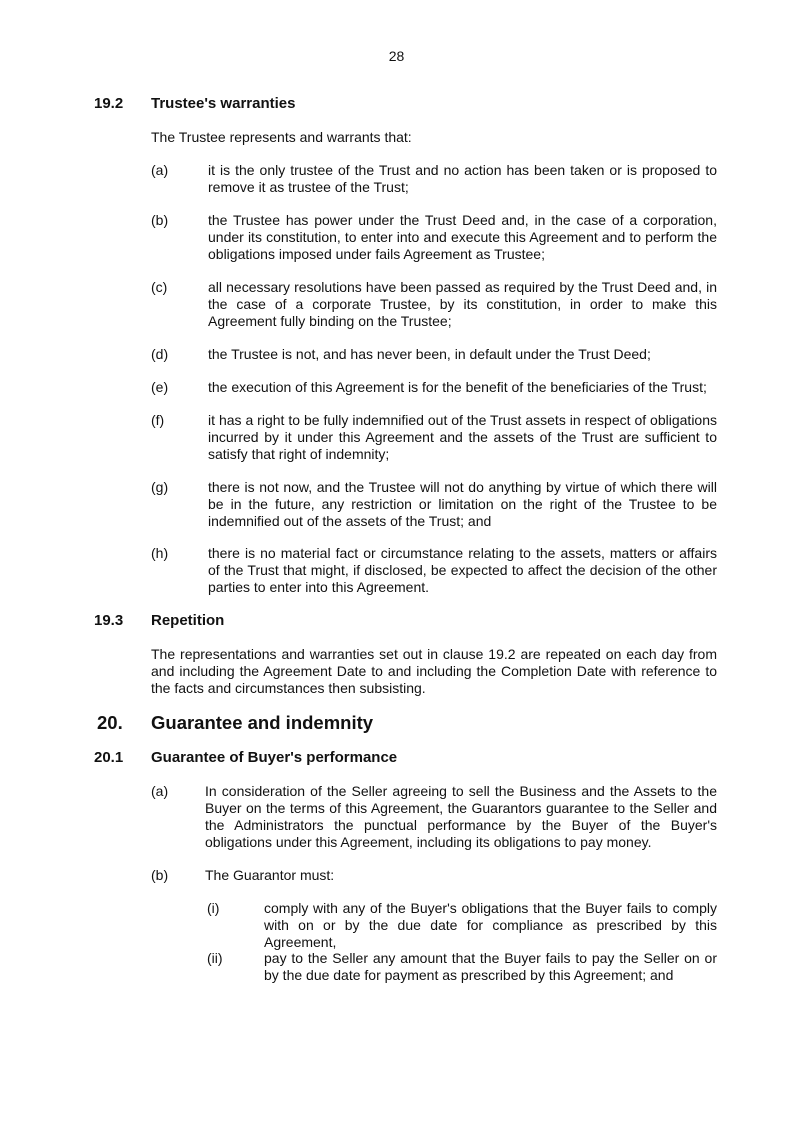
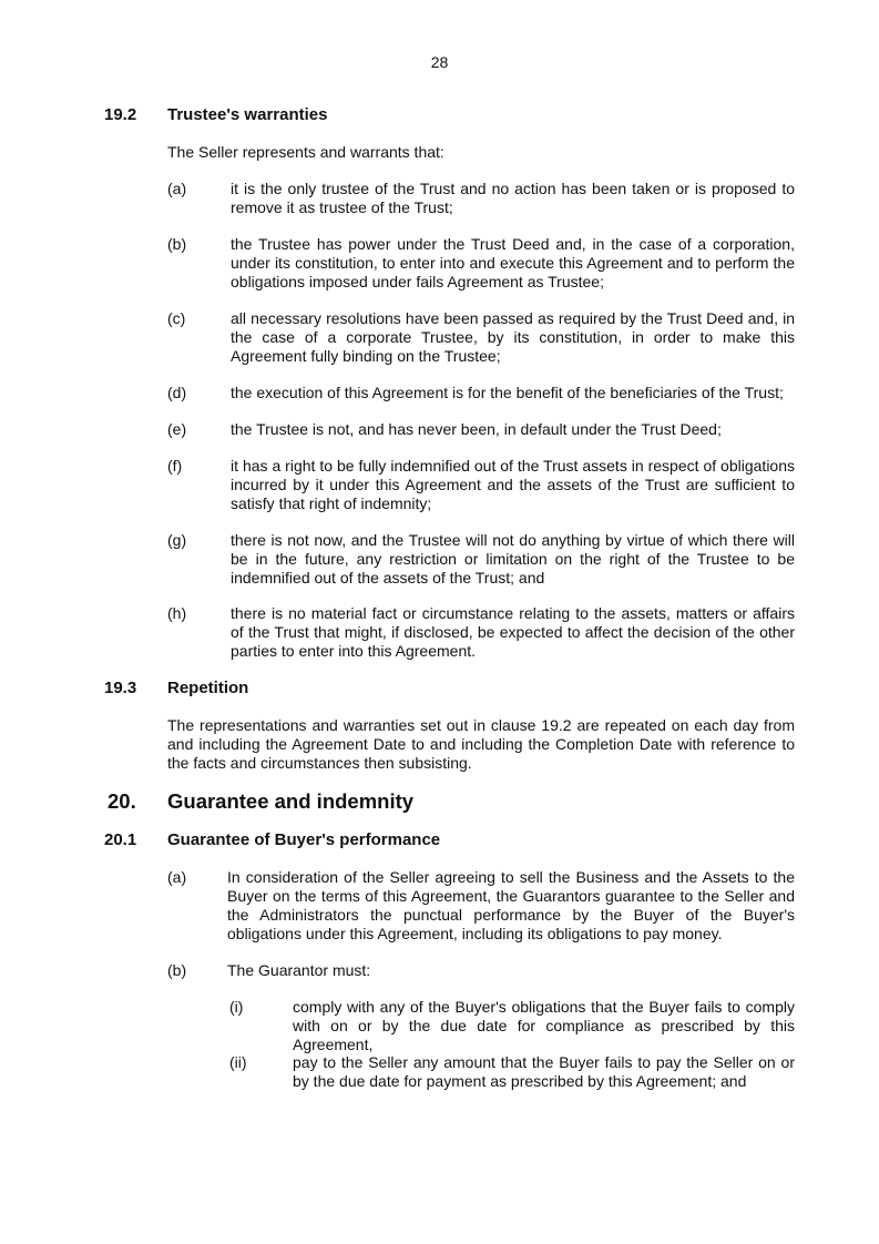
  28
  19.2
  Trustee's warranties
- The Trustee represents and warrants that:
+ The Seller represents and warrants that:
  (a)
  it is the only trustee of the Trust and no action has been taken or is proposed to remove it as trustee of the Trust;
  (b)
  the Trustee has power under the Trust Deed and, in the case of a corporation, under its constitution, to enter into and execute this Agreement and to perform the obligations imposed under fails Agreement as Trustee;
  (c)
  all necessary resolutions have been passed as required by the Trust Deed and, in the case of a corporate Trustee, by its constitution, in order to make this Agreement fully binding on the Trustee;
  (d)
- the Trustee is not, and has never been, in default under the Trust Deed;
+ the execution of this Agreement is for the benefit of the beneficiaries of the Trust;
  (e)
- the execution of this Agreement is for the benefit of the beneficiaries of the Trust;
+ the Trustee is not, and has never been, in default under the Trust Deed;
  (f)
  it has a right to be fully indemnified out of the Trust assets in respect of obligations incurred by it under this Agreement and the assets of the Trust are sufficient to satisfy that right of indemnity;
  (g)
  there is not now, and the Trustee will not do anything by virtue of which there will be in the future, any restriction or limitation on the right of the Trustee to be indemnified out of the assets of the Trust; and
  (h)
  there is no material fact or circumstance relating to the assets, matters or affairs of the Trust that might, if disclosed, be expected to affect the decision of the other parties to enter into this Agreement.
  19.3
  Repetition
  The representations and warranties set out in clause 19.2 are repeated on each day from and including the Agreement Date to and including the Completion Date with reference to the facts and circumstances then subsisting.
  20.
  Guarantee and indemnity
  20.1
  Guarantee of Buyer's performance
  (a)
  In consideration of the Seller agreeing to sell the Business and the Assets to the Buyer on the terms of this Agreement, the Guarantors guarantee to the Seller and the Administrators the punctual performance by the Buyer of the Buyer's obligations under this Agreement, including its obligations to pay money.
  (b)
  The Guarantor must:
  (i)
  comply with any of the Buyer's obligations that the Buyer fails to comply with on or by the due date for compliance as prescribed by this Agreement,
  (ii)
  pay to the Seller any amount that the Buyer fails to pay the Seller on or by the due date for payment as prescribed by this Agreement; and
